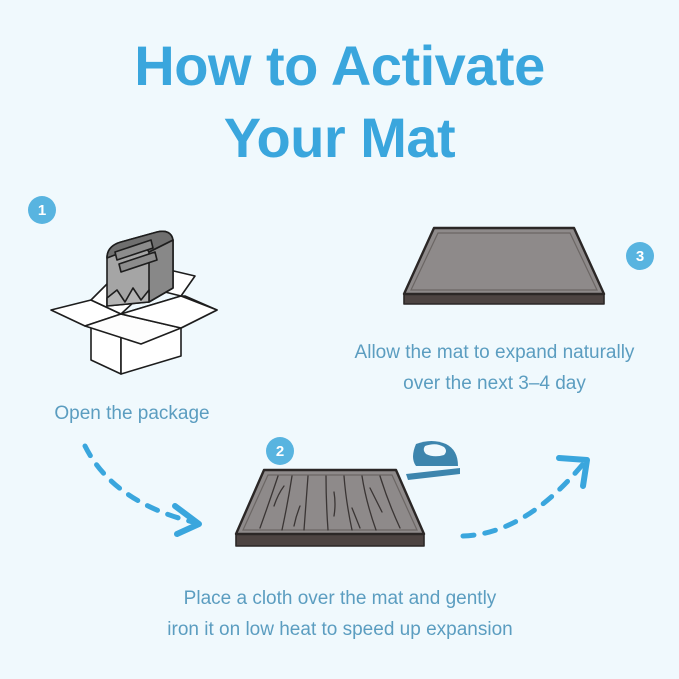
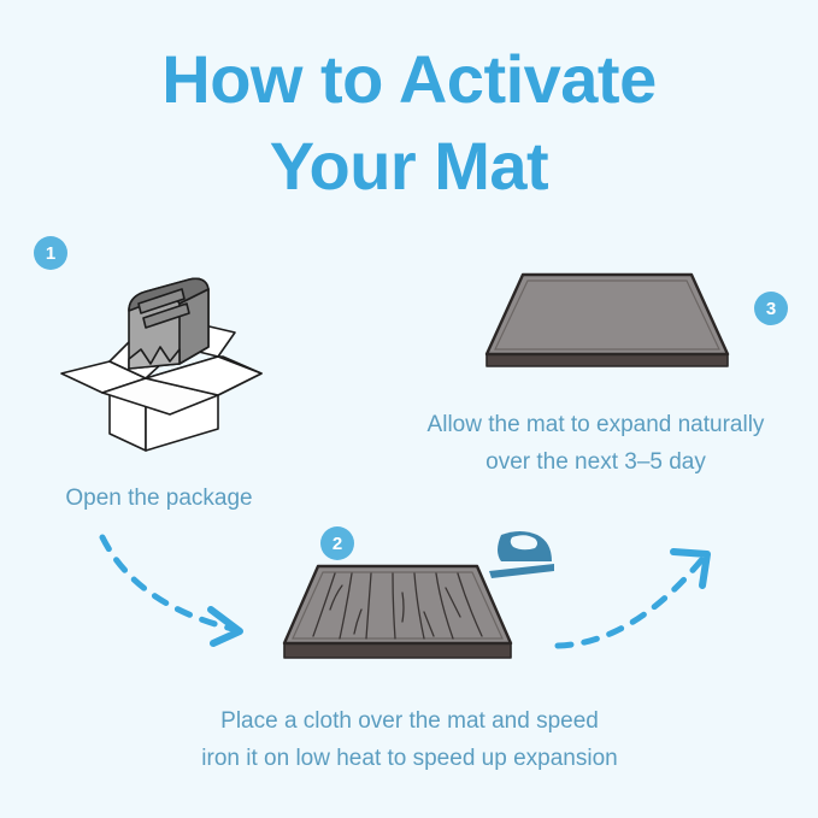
  How to Activate
  Your Mat
  1
  Open the package
  3
  Allow the mat to expand naturally
- over the next 3–4 day
+ over the next 3–5 day
  2
- Place a cloth over the mat and gently
+ Place a cloth over the mat and speed
  iron it on low heat to speed up expansion
